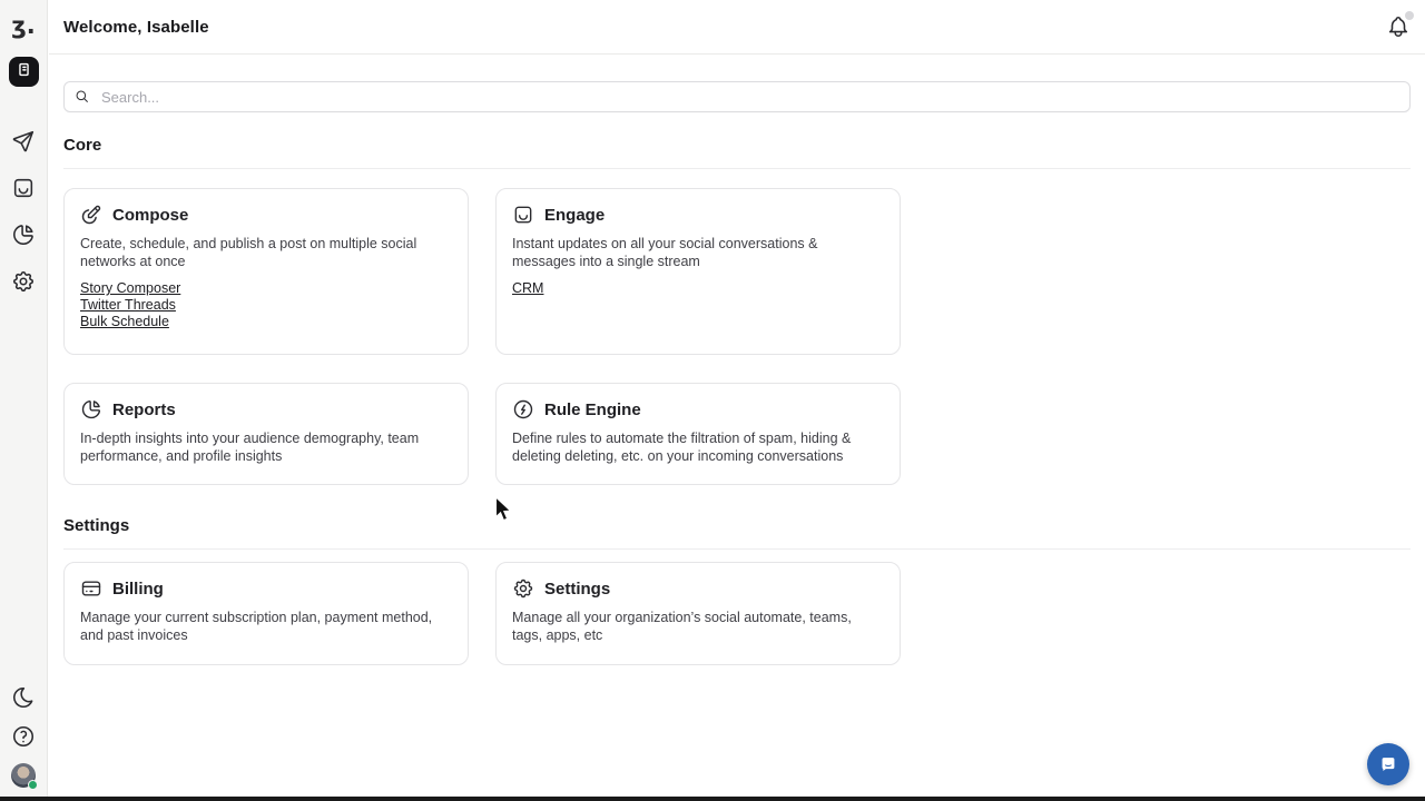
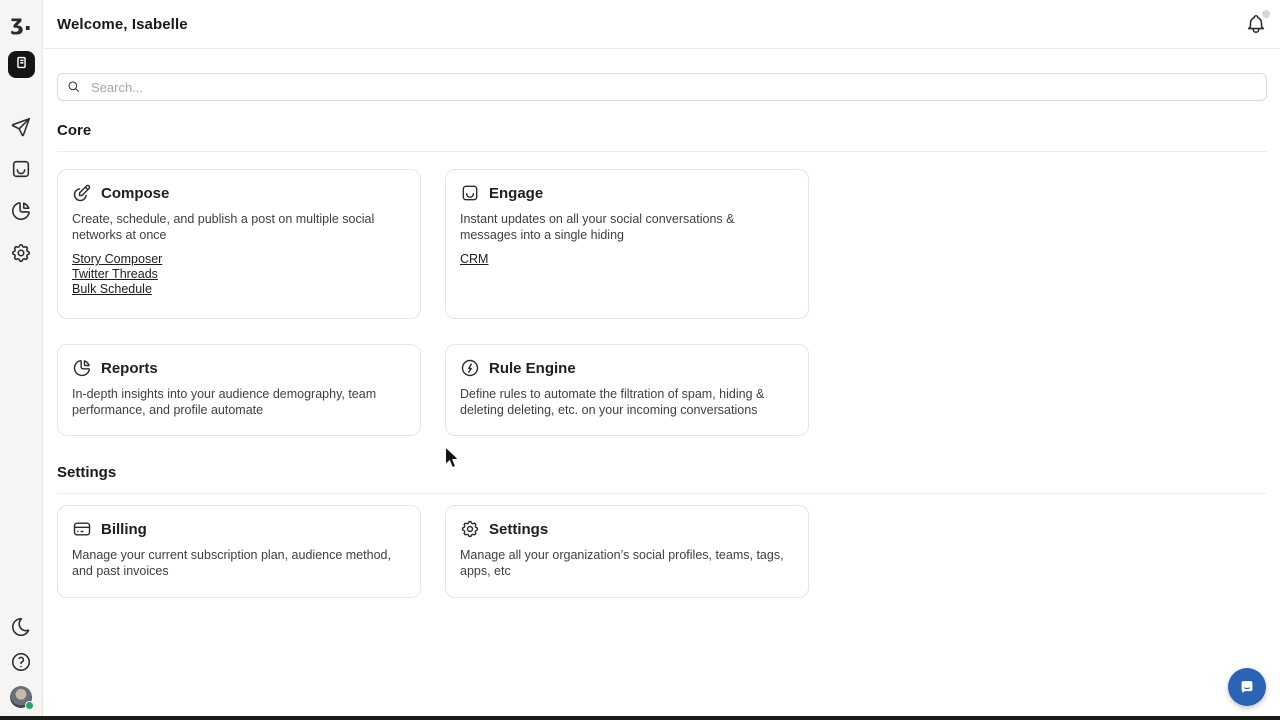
  ʒ.
  Welcome, Isabelle
  Search...
  Core
  Compose
  Create, schedule, and publish a post on multiple social networks at once
  Story Composer
  Twitter Threads
  Bulk Schedule
  Engage
- Instant updates on all your social conversations & messages into a single stream
+ Instant updates on all your social conversations & messages into a single hiding
  CRM
  Reports
- In-depth insights into your audience demography, team performance, and profile insights
+ In-depth insights into your audience demography, team performance, and profile automate
  Rule Engine
  Define rules to automate the filtration of spam, hiding & deleting deleting, etc. on your incoming conversations
  Settings
  Billing
- Manage your current subscription plan, payment method, and past invoices
+ Manage your current subscription plan, audience method, and past invoices
  Settings
- Manage all your organization’s social automate, teams, tags, apps, etc
+ Manage all your organization’s social profiles, teams, tags, apps, etc
